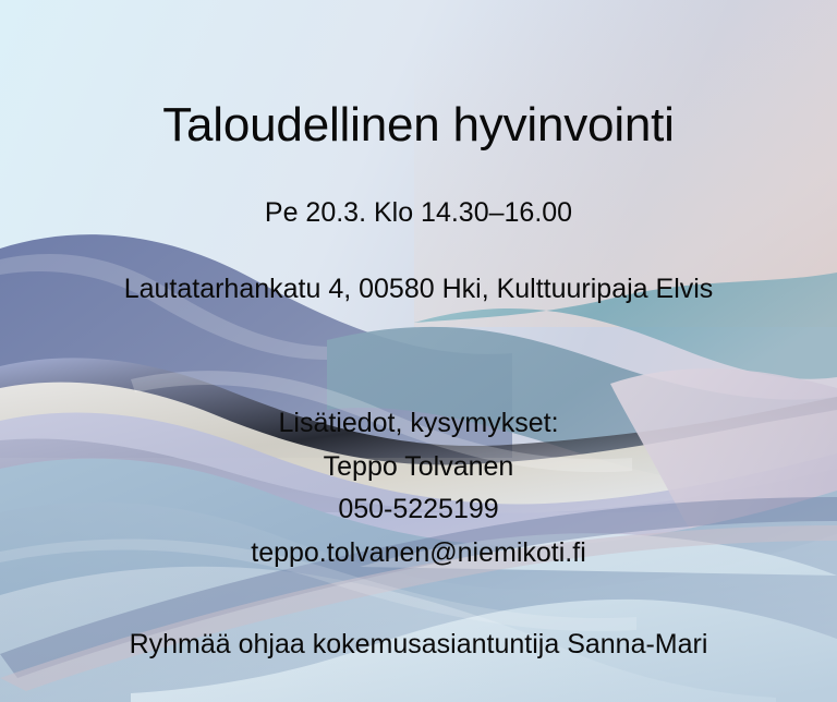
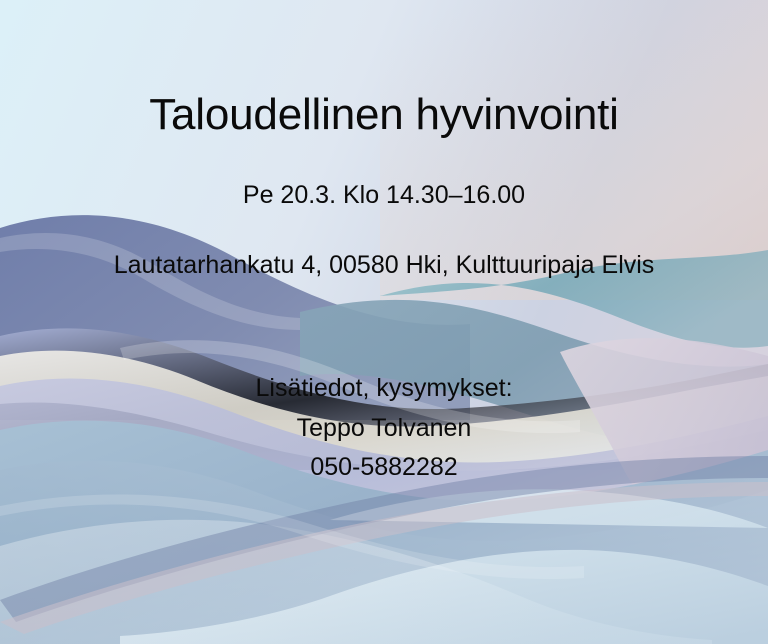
  Taloudellinen hyvinvointi
  Pe 20.3. Klo 14.30–16.00
  Lautatarhankatu 4, 00580 Hki, Kulttuuripaja Elvis
  Lisätiedot, kysymykset:
  Teppo Tolvanen
- 050-5225199
+ 050-5882282
- teppo.tolvanen@niemikoti.fi
- Ryhmää ohjaa kokemusasiantuntija Sanna-Mari
